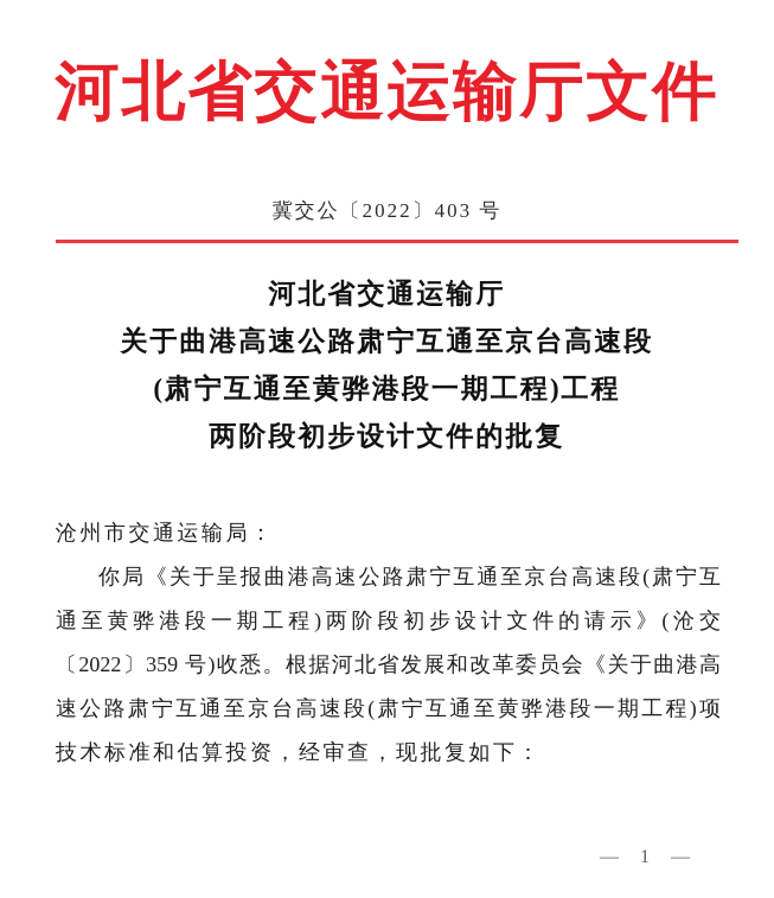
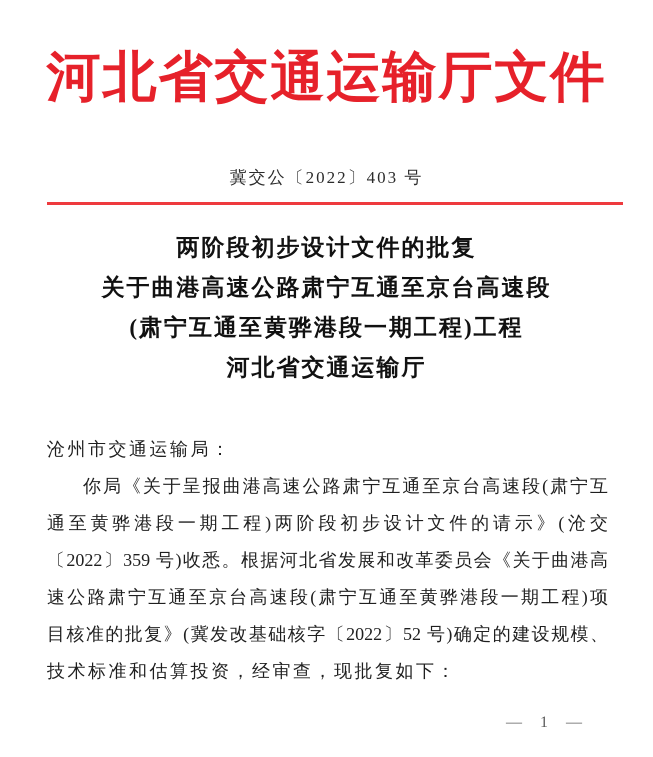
  河北省交通运输厅文件
  冀交公〔2022〕403 号
- 河北省交通运输厅
+ 两阶段初步设计文件的批复
  关于曲港高速公路肃宁互通至京台高速段
  (肃宁互通至黄骅港段一期工程)工程
- 两阶段初步设计文件的批复
+ 河北省交通运输厅
  沧州市交通运输局：
  你局《关于呈报曲港高速公路肃宁互通至京台高速段(肃宁互
  通至黄骅港段一期工程)两阶段初步设计文件的请示》(沧交
  〔2022〕359 号)收悉。根据河北省发展和改革委员会《关于曲港高
  速公路肃宁互通至京台高速段(肃宁互通至黄骅港段一期工程)项
+ 目核准的批复》(冀发改基础核字〔2022〕52 号)确定的建设规模、
  技术标准和估算投资，经审查，现批复如下：
  — 1 —
